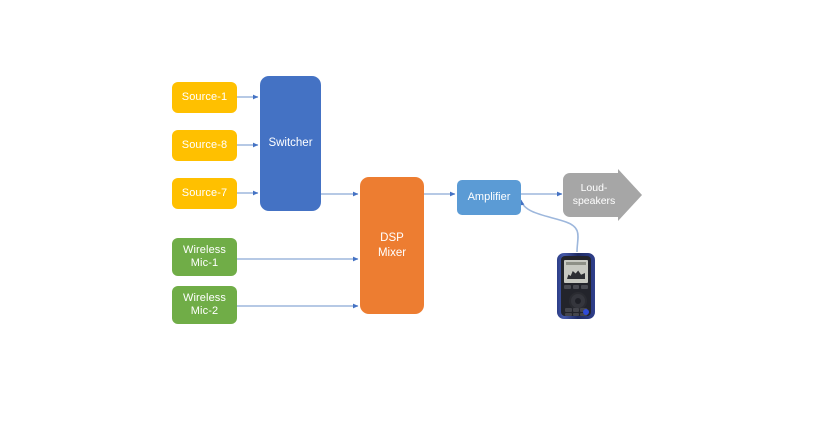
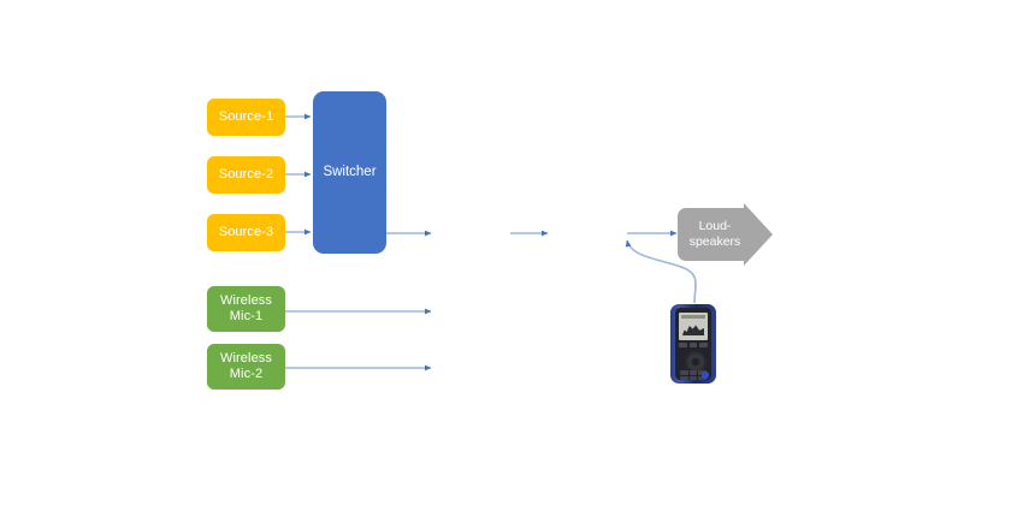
  Source-1
- Source-8
+ Source-2
- Source-7
+ Source-3
  Wireless
  Mic-1
  Wireless
  Mic-2
  Switcher
- DSP
- Mixer
- Amplifier
  Loud-
  speakers
